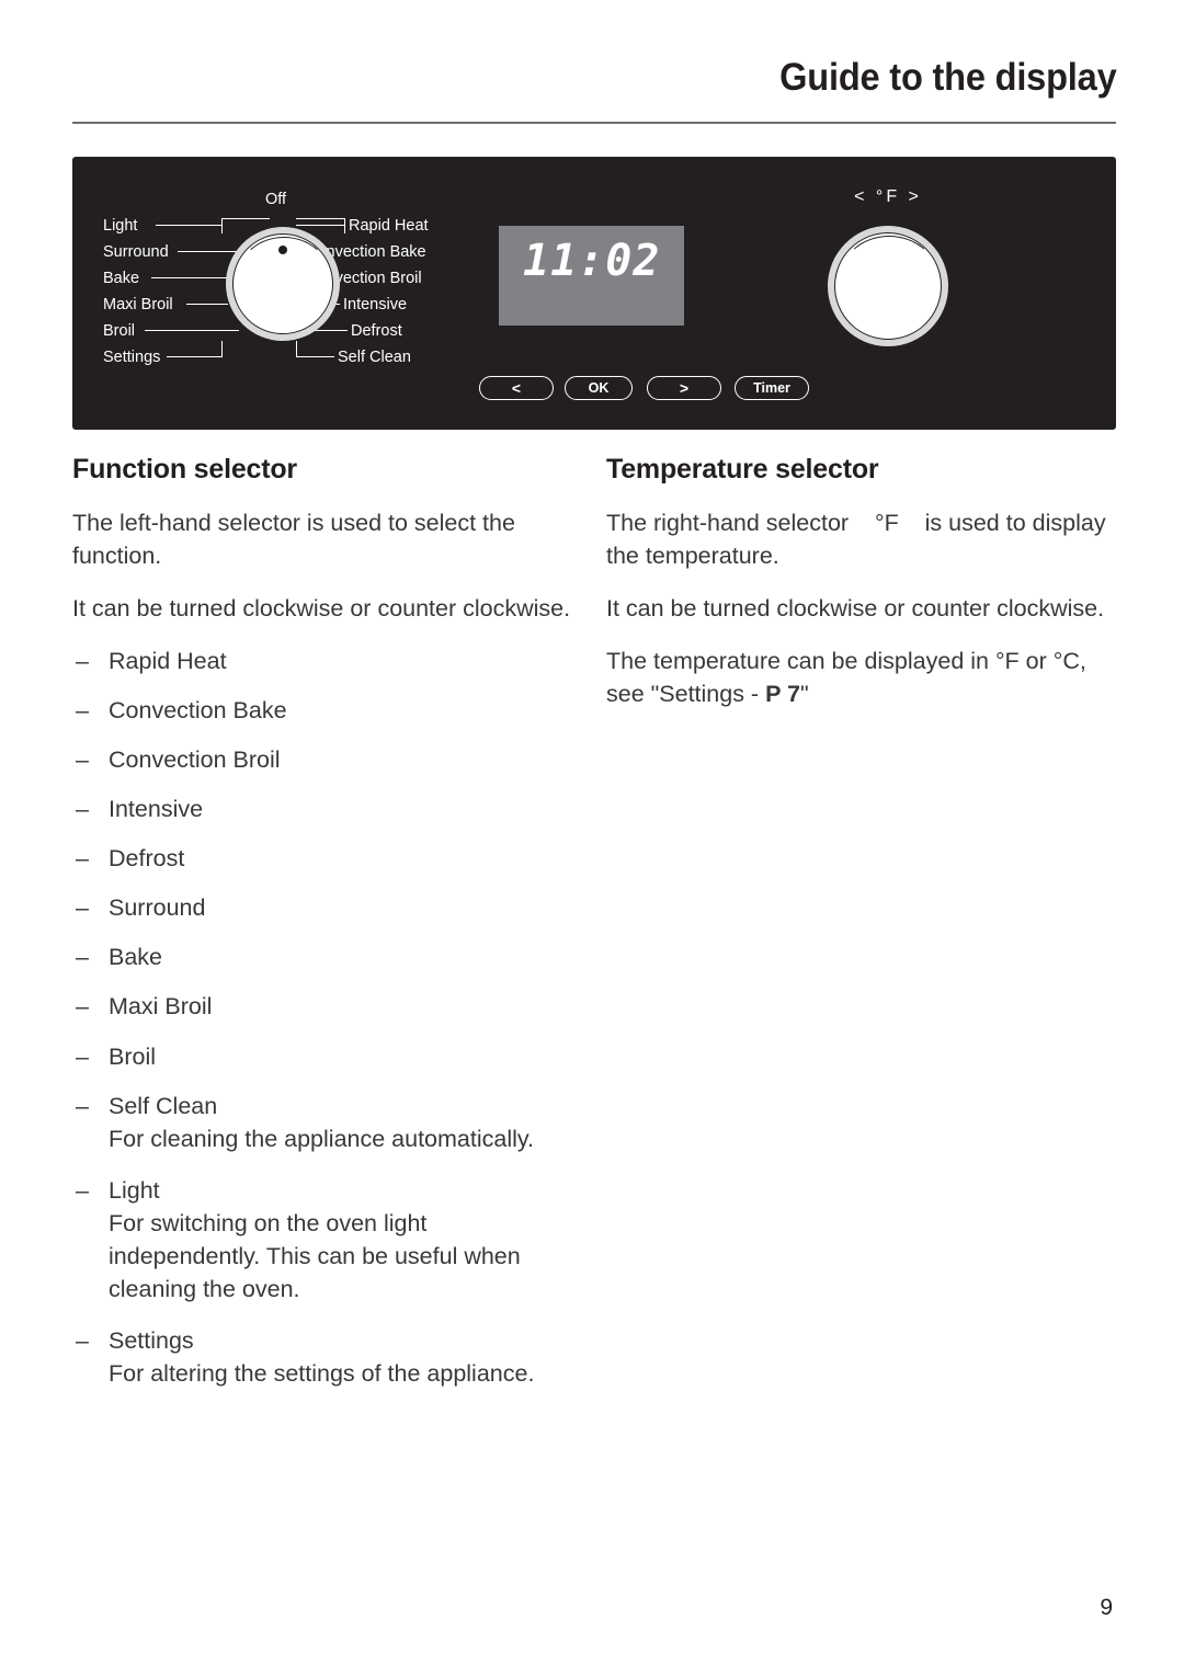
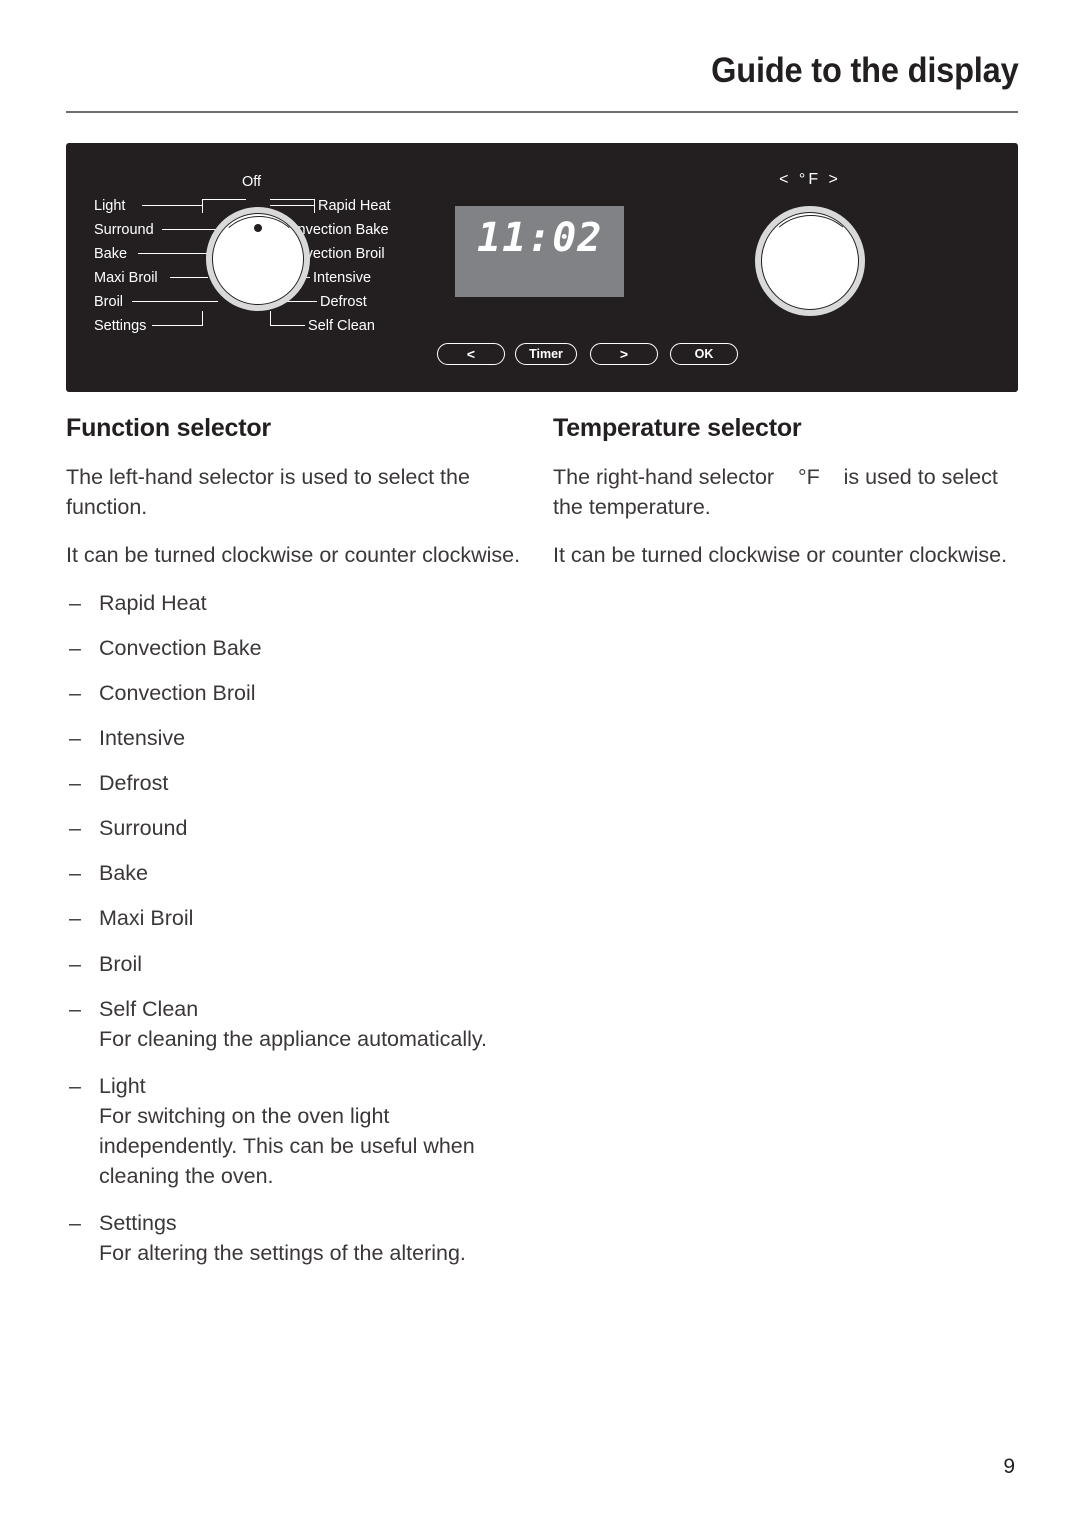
  Guide to the display
  Off
  Light
  Surround
  Bake
  Maxi Broil
  Broil
  Settings
  Rapid Heat
  vection Bake
  ection Broil
  Intensive
  Defrost
  Self Clean
  11:02
  < °F >
  <
- OK
+ Timer
  >
- Timer
+ OK
  Function selector
  The left-hand selector is used to select the function.
  It can be turned clockwise or counter clockwise.
  –
  Rapid Heat
  –
  Convection Bake
  –
  Convection Broil
  –
  Intensive
  –
  Defrost
  –
  Surround
  –
  Bake
  –
  Maxi Broil
  –
  Broil
  –
  Self Clean
  For cleaning the appliance automatically.
  –
  Light
  For switching on the oven light independently. This can be useful when cleaning the oven.
  –
  Settings
- For altering the settings of the appliance.
+ For altering the settings of the altering.
  Temperature selector
- The right-hand selector °F is used to display the temperature.
+ The right-hand selector °F is used to select the temperature.
  It can be turned clockwise or counter clockwise.
- The temperature can be displayed in °F or °C, see "Settings - P 7"
  9
